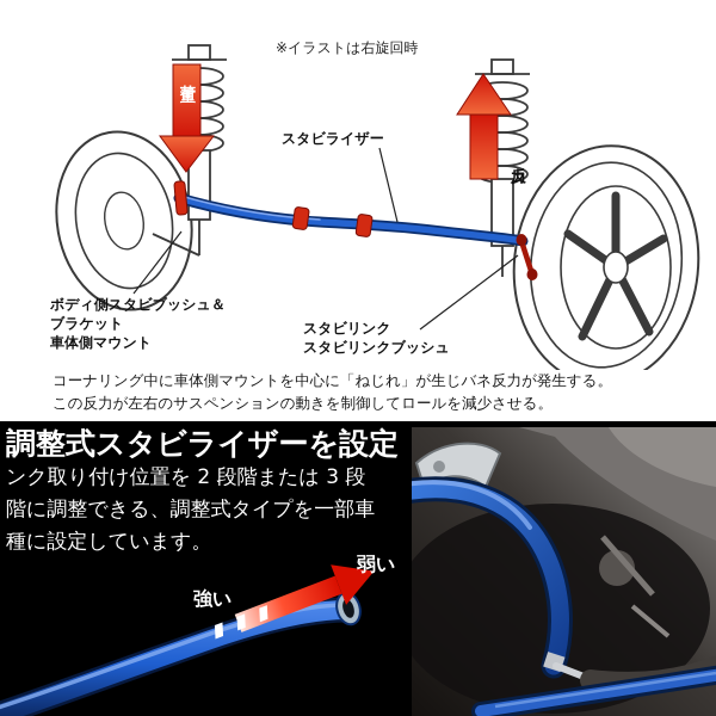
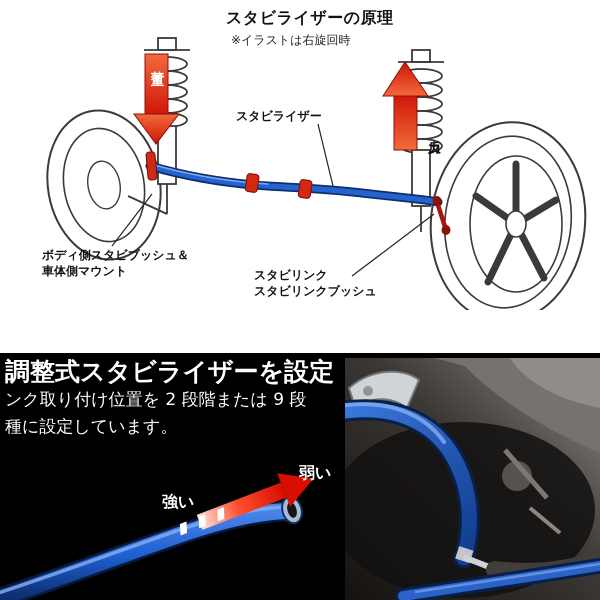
+ スタビライザーの原理
  ※イラストは右旋回時
  スタビライザー
  ボディ側スタビブッシュ＆
- ブラケット
  車体側マウント
  スタビリンク
  スタビリンクブッシュ
- コーナリング中に車体側マウントを中心に「ねじれ」が生じバネ反力が発生する。
- この反力が左右のサスペンションの動きを制御してロールを減少させる。
  調整式スタビライザーを設定
- ンク取り付け位置を 2 段階または 3 段
+ ンク取り付け位置を 2 段階または 9 段
- 階に調整できる、調整式タイプを一部車
  種に設定しています。
  強い
  弱い
